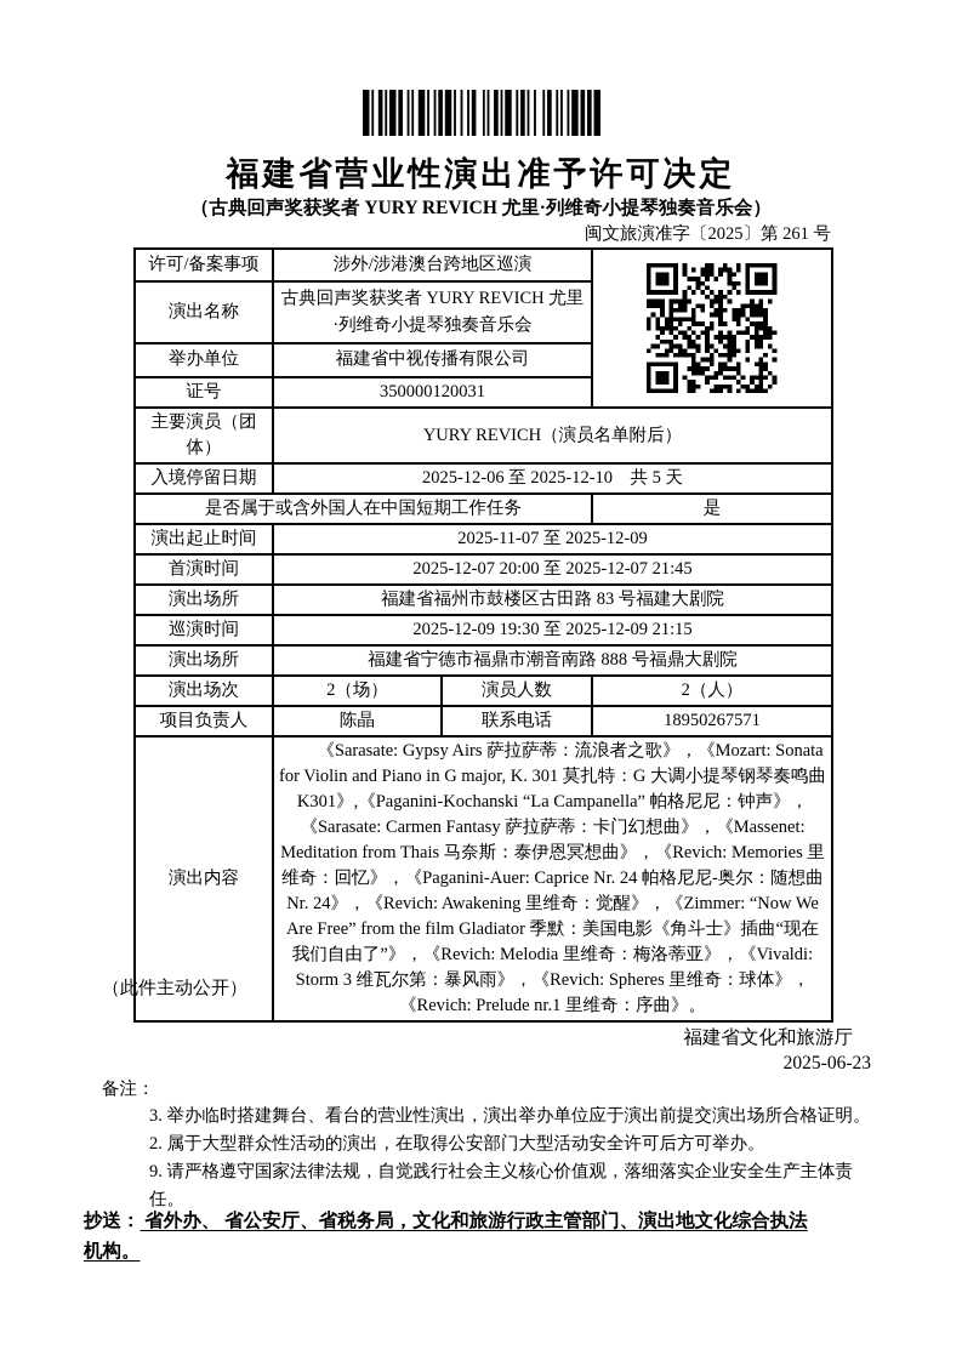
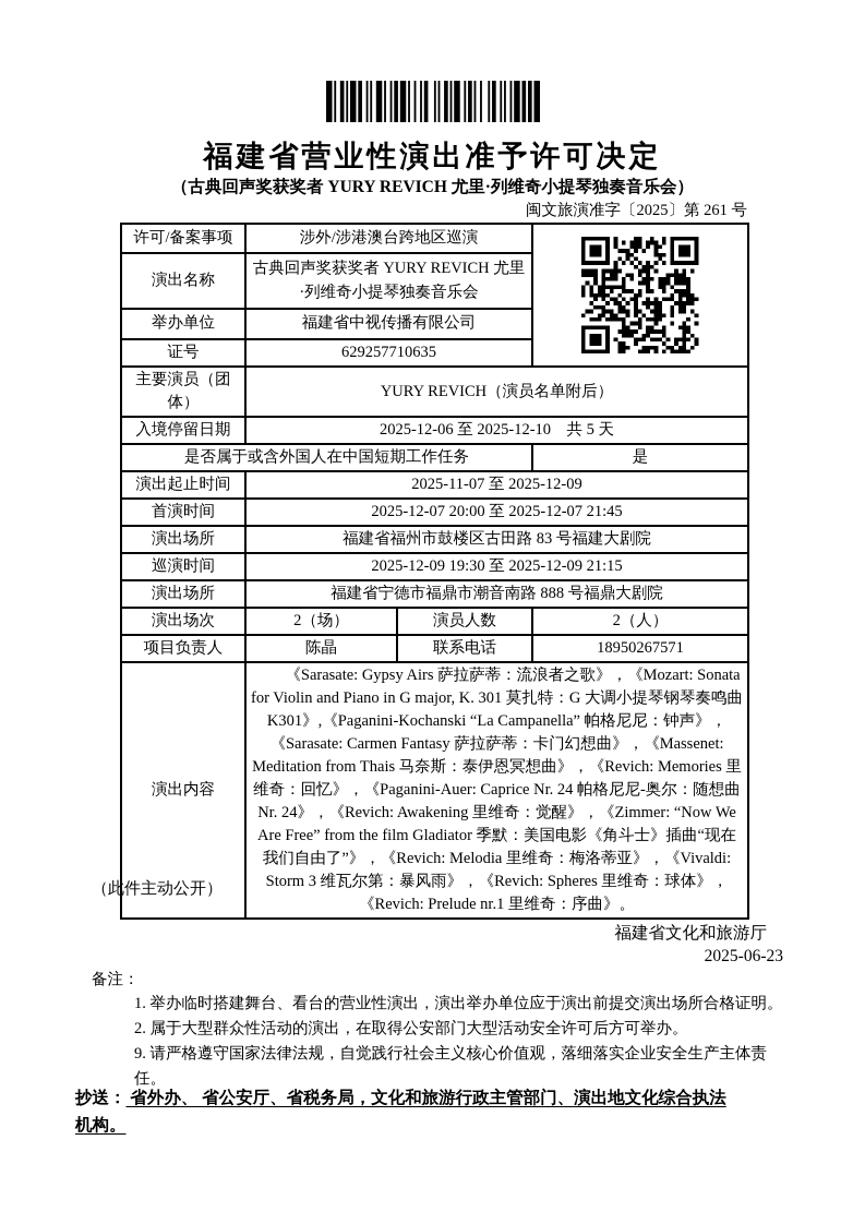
  福建省营业性演出准予许可决定
  （古典回声奖获奖者 YURY REVICH 尤里·列维奇小提琴独奏音乐会）
  闽文旅演准字〔2025〕第 261 号
  许可/备案事项	涉外/涉港澳台跨地区巡演
  演出名称	古典回声奖获奖者 YURY REVICH 尤里·列维奇小提琴独奏音乐会
  举办单位	福建省中视传播有限公司
- 证号	350000120031
+ 证号	629257710635
  主要演员（团体）	YURY REVICH（演员名单附后）
  入境停留日期	2025-12-06 至 2025-12-10 共 5 天
  是否属于或含外国人在中国短期工作任务	是
  演出起止时间	2025-11-07 至 2025-12-09
  首演时间	2025-12-07 20:00 至 2025-12-07 21:45
  演出场所	福建省福州市鼓楼区古田路 83 号福建大剧院
  巡演时间	2025-12-09 19:30 至 2025-12-09 21:15
  演出场所	福建省宁德市福鼎市潮音南路 888 号福鼎大剧院
  演出场次	2（场）	演员人数	2（人）
  项目负责人	陈晶	联系电话	18950267571
  演出内容	《Sarasate: Gypsy Airs 萨拉萨蒂：流浪者之歌》，《Mozart: Sonata for Violin and Piano in G major, K. 301 莫扎特：G 大调小提琴钢琴奏鸣曲 K301》,《Paganini-Kochanski “La Campanella” 帕格尼尼：钟声》，《Sarasate: Carmen Fantasy 萨拉萨蒂：卡门幻想曲》，《Massenet: Meditation from Thais 马奈斯：泰伊恩冥想曲》，《Revich: Memories 里维奇：回忆》，《Paganini-Auer: Caprice Nr. 24 帕格尼尼-奥尔：随想曲 Nr. 24》，《Revich: Awakening 里维奇：觉醒》，《Zimmer: “Now We Are Free” from the film Gladiator 季默：美国电影《角斗士》插曲“现在我们自由了”》，《Revich: Melodia 里维奇：梅洛蒂亚》，《Vivaldi: Storm 3 维瓦尔第：暴风雨》，《Revich: Spheres 里维奇：球体》，《Revich: Prelude nr.1 里维奇：序曲》。
  （此件主动公开）
  福建省文化和旅游厅
  2025-06-23
  备注：
- 3. 举办临时搭建舞台、看台的营业性演出，演出举办单位应于演出前提交演出场所合格证明。
+ 1. 举办临时搭建舞台、看台的营业性演出，演出举办单位应于演出前提交演出场所合格证明。
  2. 属于大型群众性活动的演出，在取得公安部门大型活动安全许可后方可举办。
  9. 请严格遵守国家法律法规，自觉践行社会主义核心价值观，落细落实企业安全生产主体责任。
  抄送： 省外办、 省公安厅、省税务局，文化和旅游行政主管部门、演出地文化综合执法机构。
